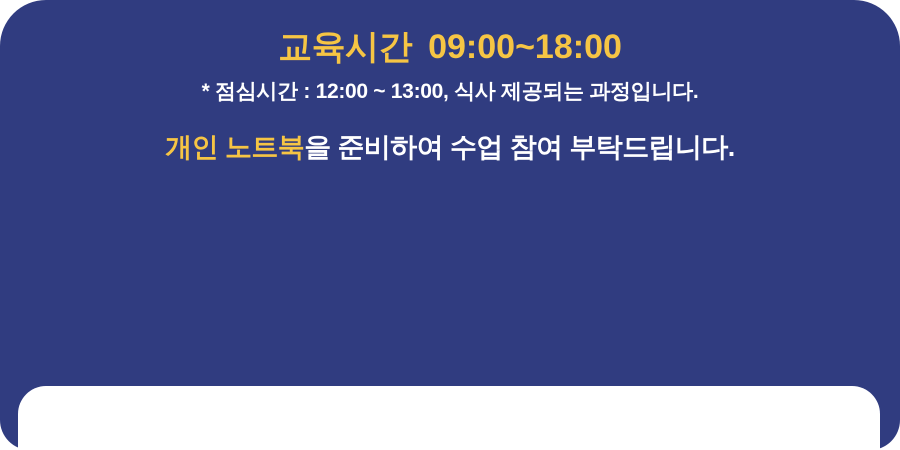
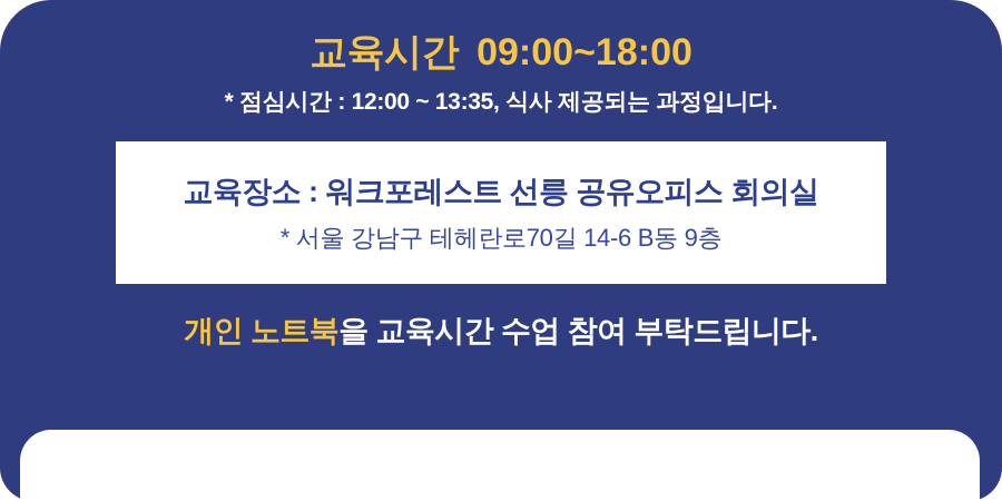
  교육시간
  09:00~18:00
- * 점심시간 : 12:00 ~ 13:00, 식사 제공되는 과정입니다.
+ * 점심시간 : 12:00 ~ 13:35, 식사 제공되는 과정입니다.
+ 교육장소 : 워크포레스트 선릉 공유오피스 회의실
+ * 서울 강남구 테헤란로70길 14-6 B동 9층
- 개인 노트북을 준비하여 수업 참여 부탁드립니다.
+ 개인 노트북을 교육시간 수업 참여 부탁드립니다.
